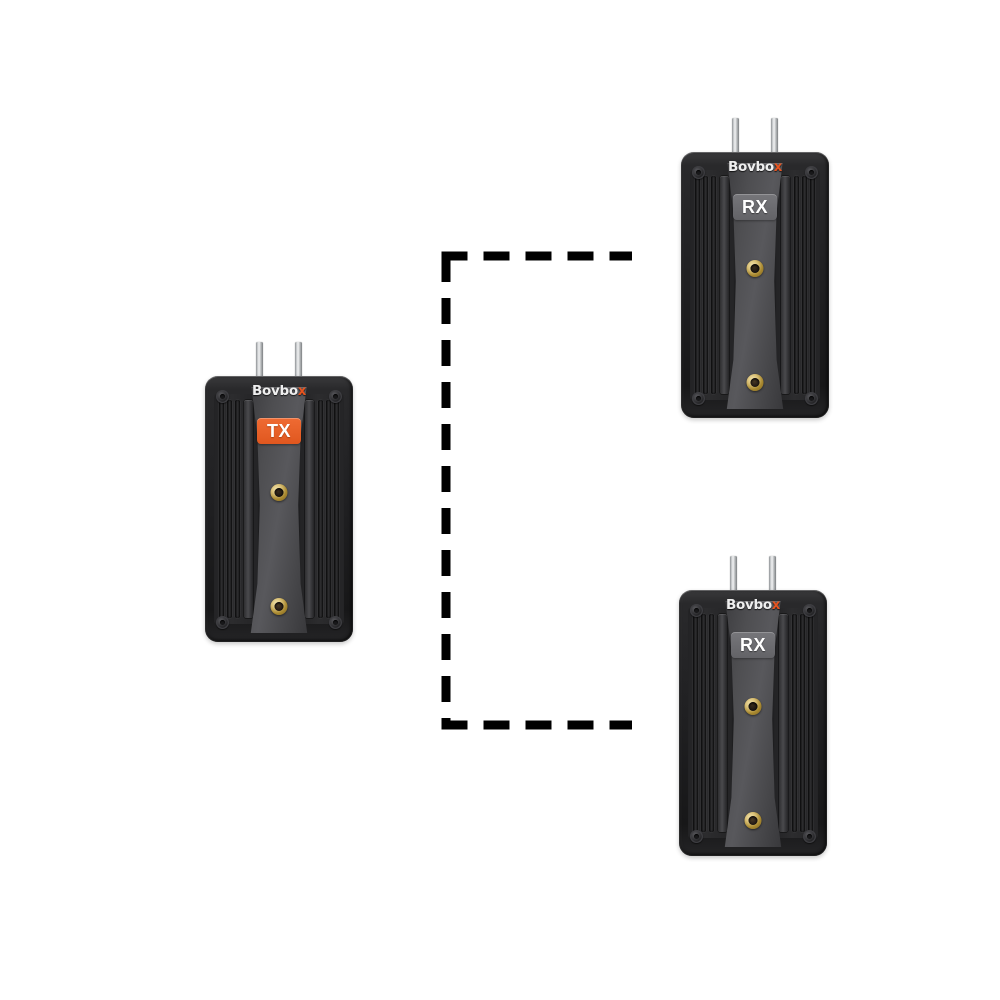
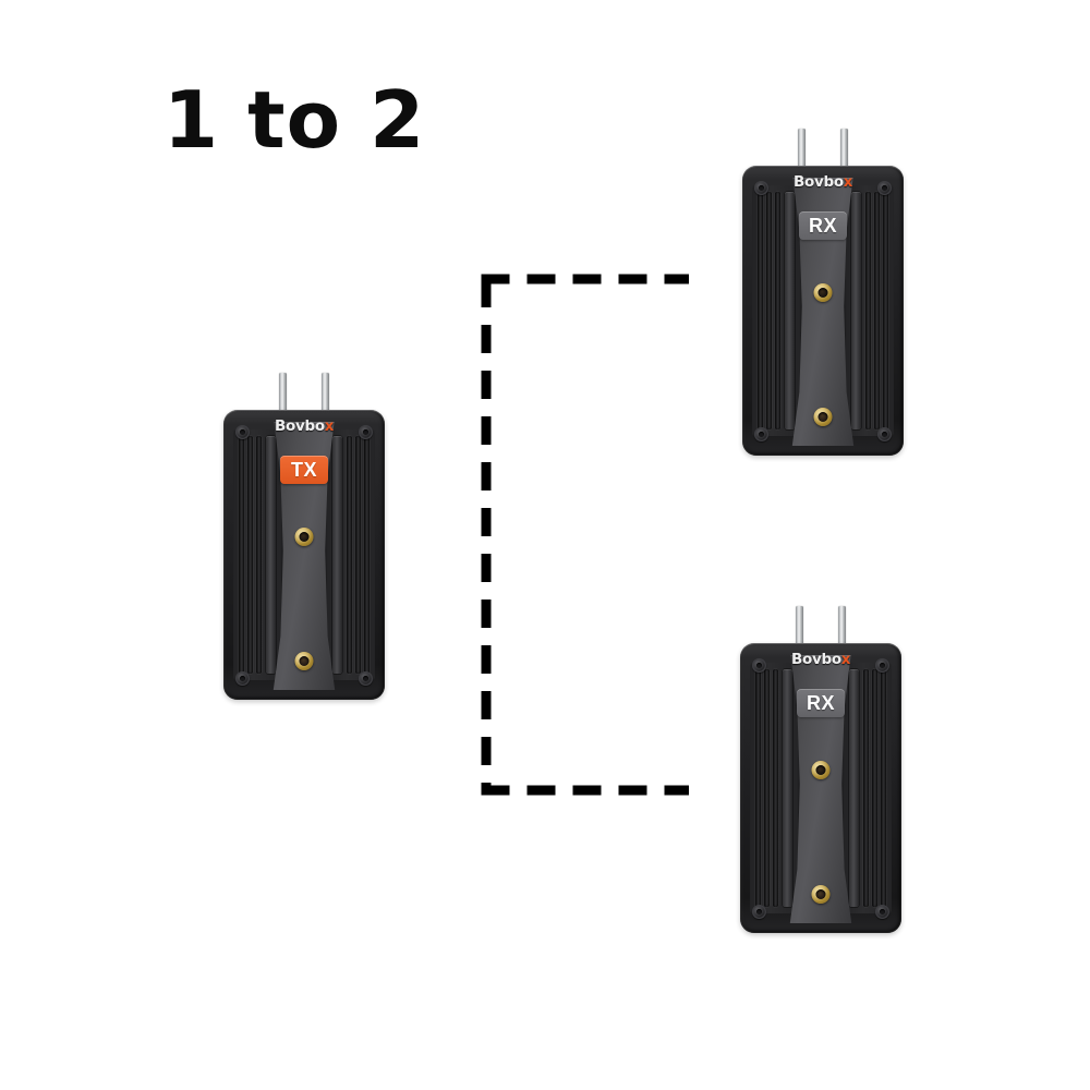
+ 1 to 2
  Bovbox
  TX
  Bovbox
  RX
  Bovbox
  RX
